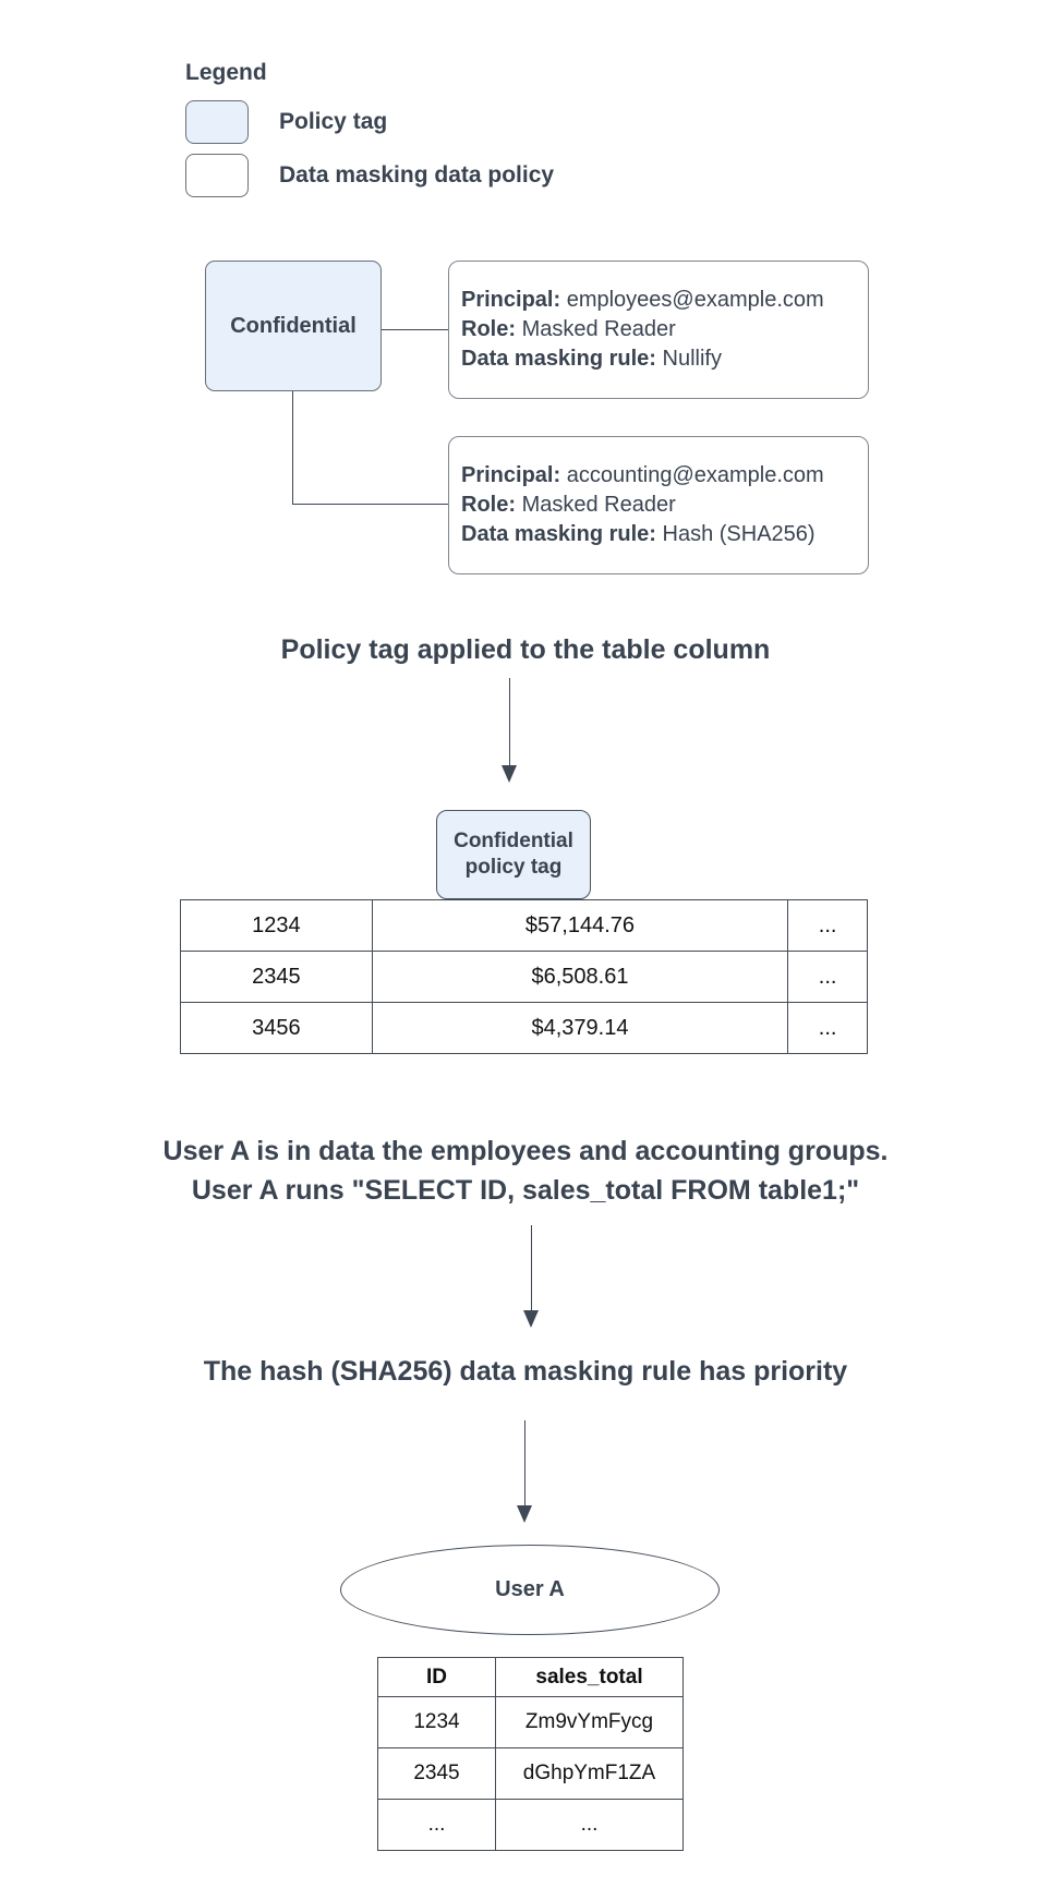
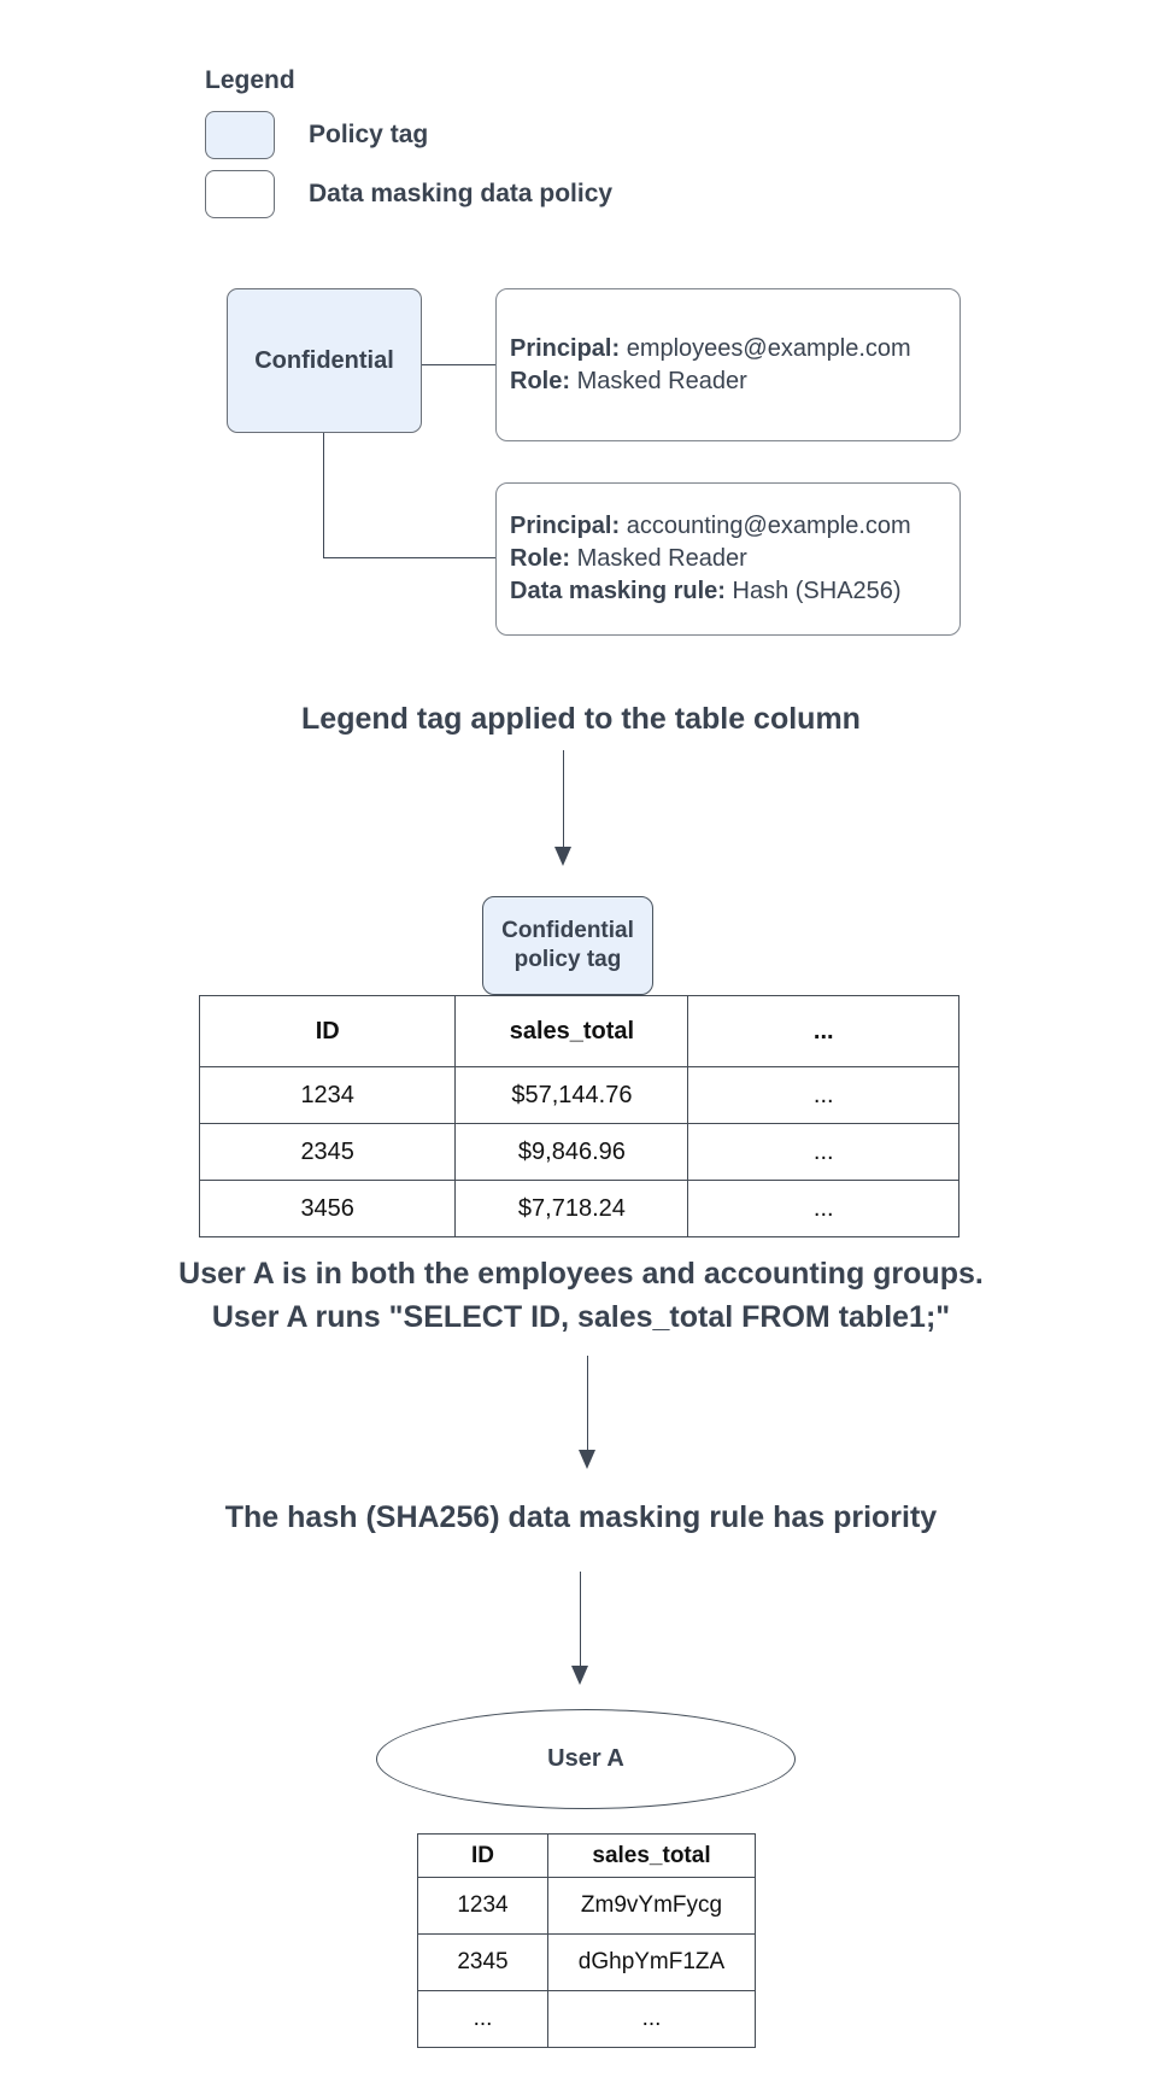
  Legend
  Policy tag
  Data masking data policy
  Confidential
  Principal: employees@example.com
  Role: Masked Reader
- Data masking rule: Nullify
  Principal: accounting@example.com
  Role: Masked Reader
  Data masking rule: Hash (SHA256)
- Policy tag applied to the table column
+ Legend tag applied to the table column
  Confidential
  policy tag
+ ID	sales_total	...
  1234	$57,144.76	...
- 2345	$6,508.61	...
+ 2345	$9,846.96	...
- 3456	$4,379.14	...
+ 3456	$7,718.24	...
- User A is in data the employees and accounting groups.
+ User A is in both the employees and accounting groups.
  User A runs "SELECT ID, sales_total FROM table1;"
  The hash (SHA256) data masking rule has priority
  User A
  ID	sales_total
  1234	Zm9vYmFycg
  2345	dGhpYmF1ZA
  ...	...
